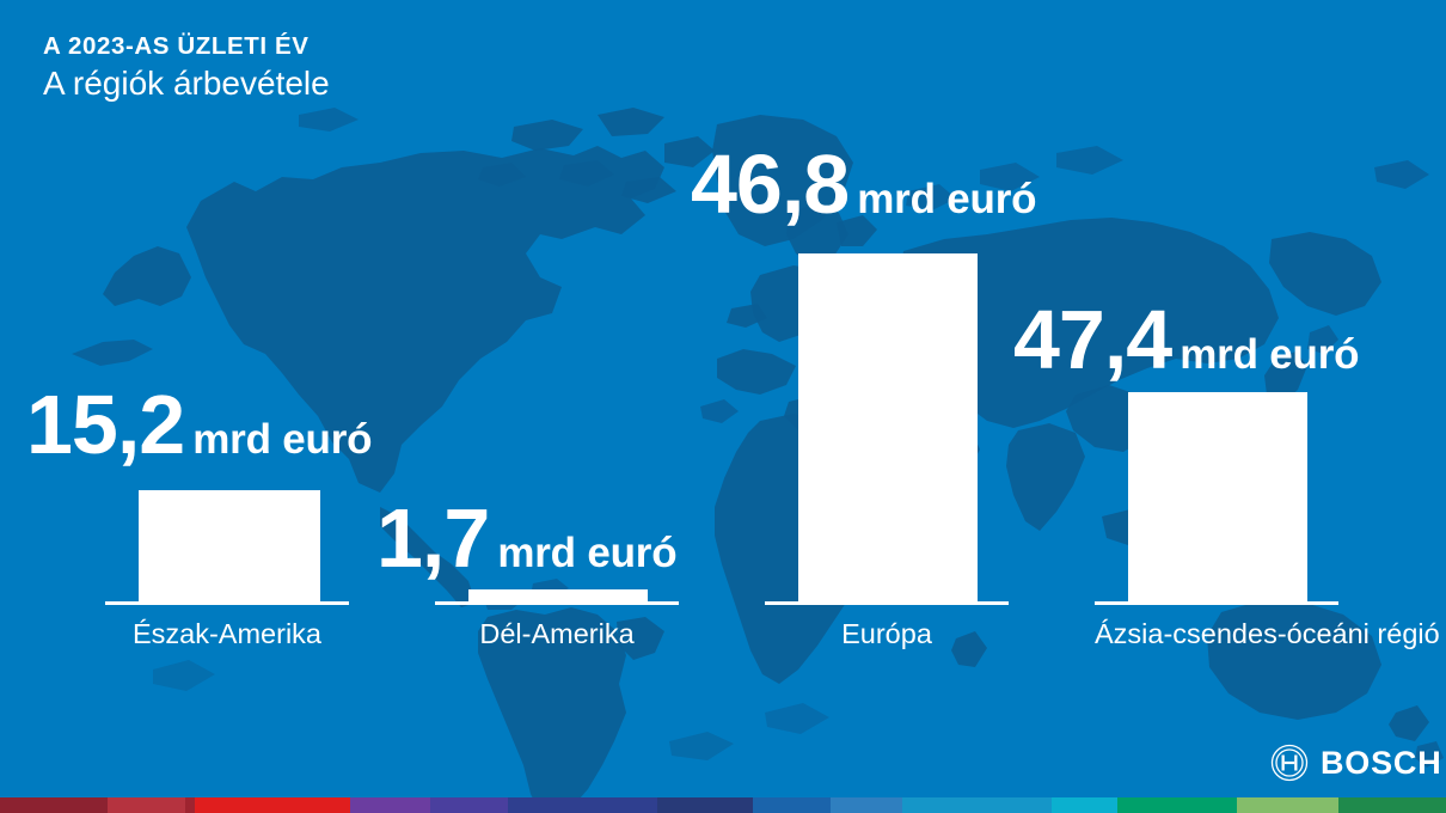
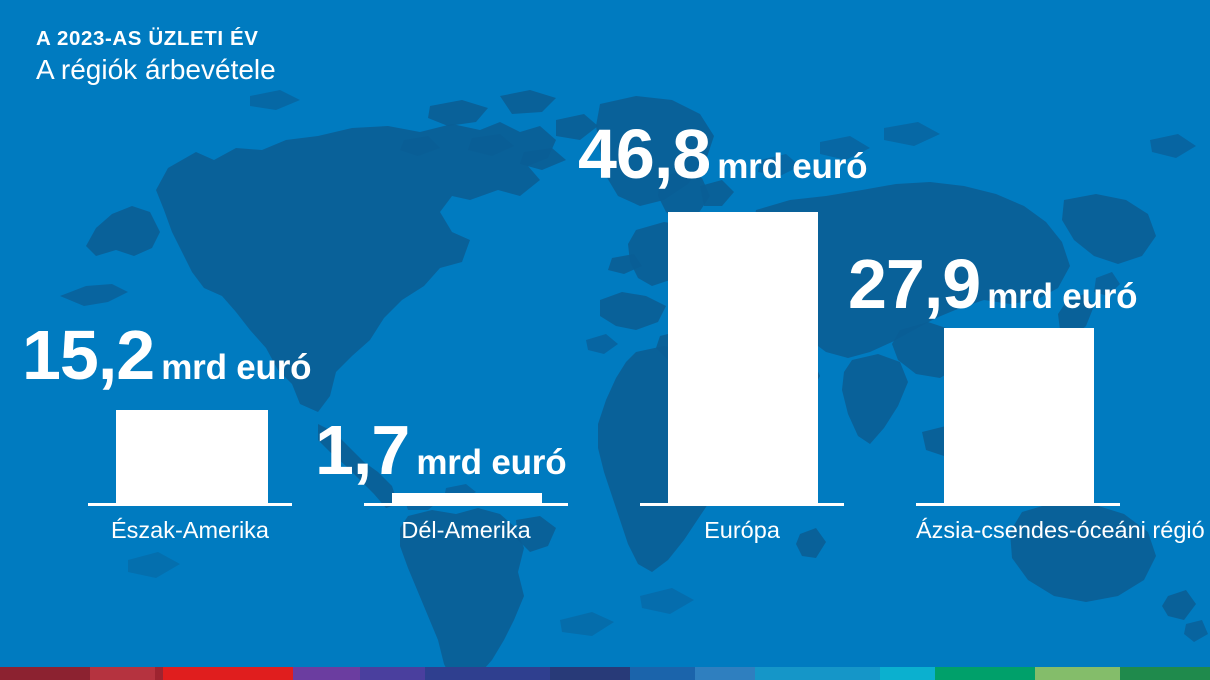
  A 2023-AS ÜZLETI ÉV
  A régiók árbevétele
  15,2 mrd euró
  Észak-Amerika
  1,7 mrd euró
  Dél-Amerika
  46,8 mrd euró
  Európa
- 47,4 mrd euró
+ 27,9 mrd euró
  Ázsia-csendes-óceáni régió
- BOSCH
